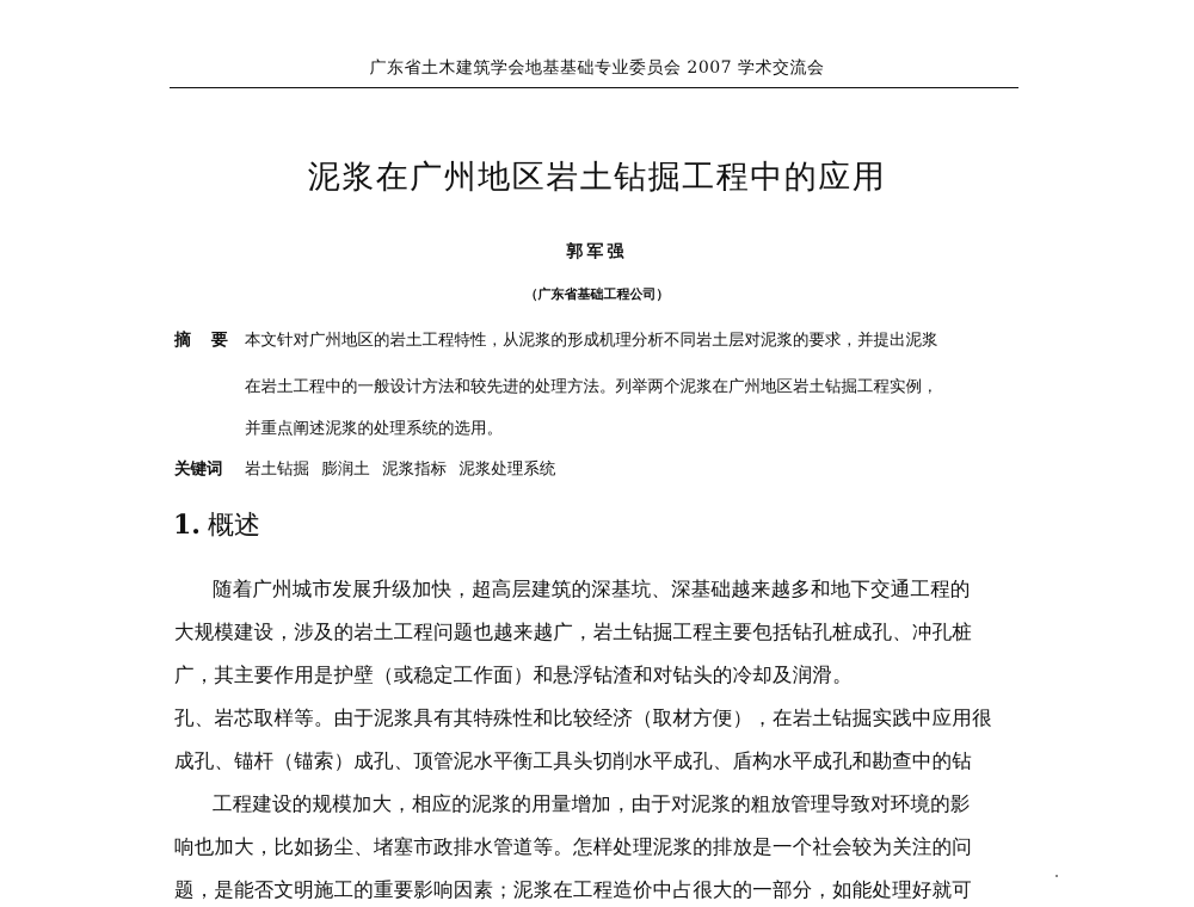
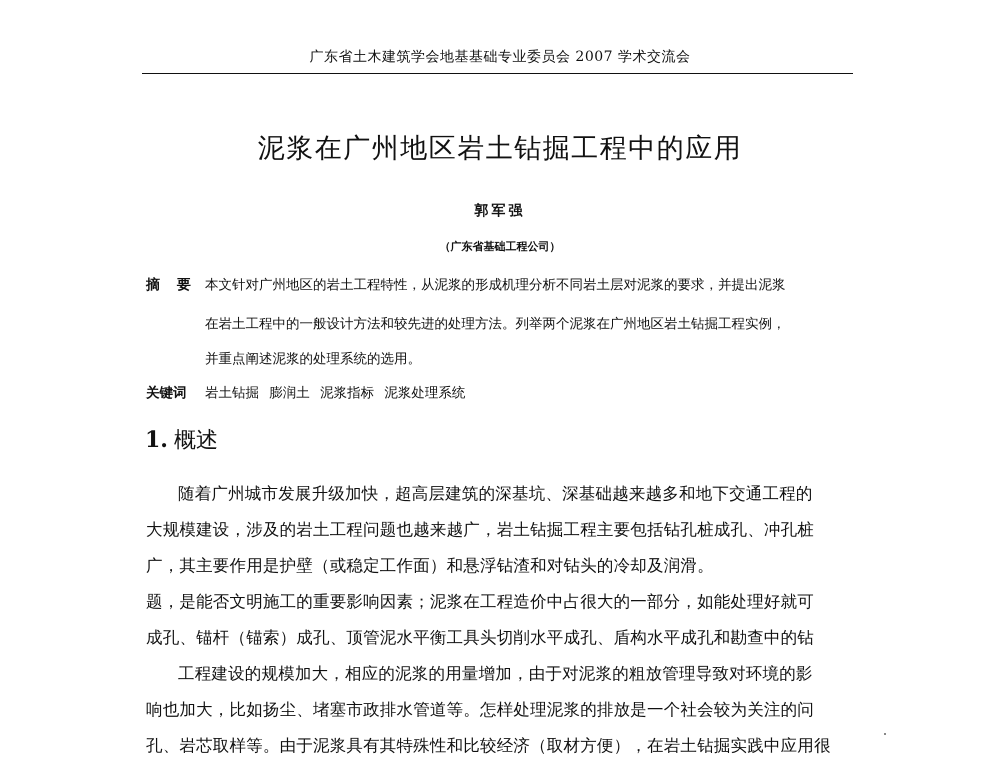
  广东省土木建筑学会地基基础专业委员会 2007 学术交流会
  泥浆在广州地区岩土钻掘工程中的应用
  郭军强
  （广东省基础工程公司）
  摘 要
  本文针对广州地区的岩土工程特性，从泥浆的形成机理分析不同岩土层对泥浆的要求，并提出泥浆
  在岩土工程中的一般设计方法和较先进的处理方法。列举两个泥浆在广州地区岩土钻掘工程实例，
  并重点阐述泥浆的处理系统的选用。
  关键词
  岩土钻掘 膨润土 泥浆指标 泥浆处理系统
  1. 概述
  随着广州城市发展升级加快，超高层建筑的深基坑、深基础越来越多和地下交通工程的
  大规模建设，涉及的岩土工程问题也越来越广，岩土钻掘工程主要包括钻孔桩成孔、冲孔桩
  广，其主要作用是护壁（或稳定工作面）和悬浮钻渣和对钻头的冷却及润滑。
- 孔、岩芯取样等。由于泥浆具有其特殊性和比较经济（取材方便），在岩土钻掘实践中应用很
+ 题，是能否文明施工的重要影响因素；泥浆在工程造价中占很大的一部分，如能处理好就可
  成孔、锚杆（锚索）成孔、顶管泥水平衡工具头切削水平成孔、盾构水平成孔和勘查中的钻
  工程建设的规模加大，相应的泥浆的用量增加，由于对泥浆的粗放管理导致对环境的影
  响也加大，比如扬尘、堵塞市政排水管道等。怎样处理泥浆的排放是一个社会较为关注的问
- 题，是能否文明施工的重要影响因素；泥浆在工程造价中占很大的一部分，如能处理好就可
+ 孔、岩芯取样等。由于泥浆具有其特殊性和比较经济（取材方便），在岩土钻掘实践中应用很
